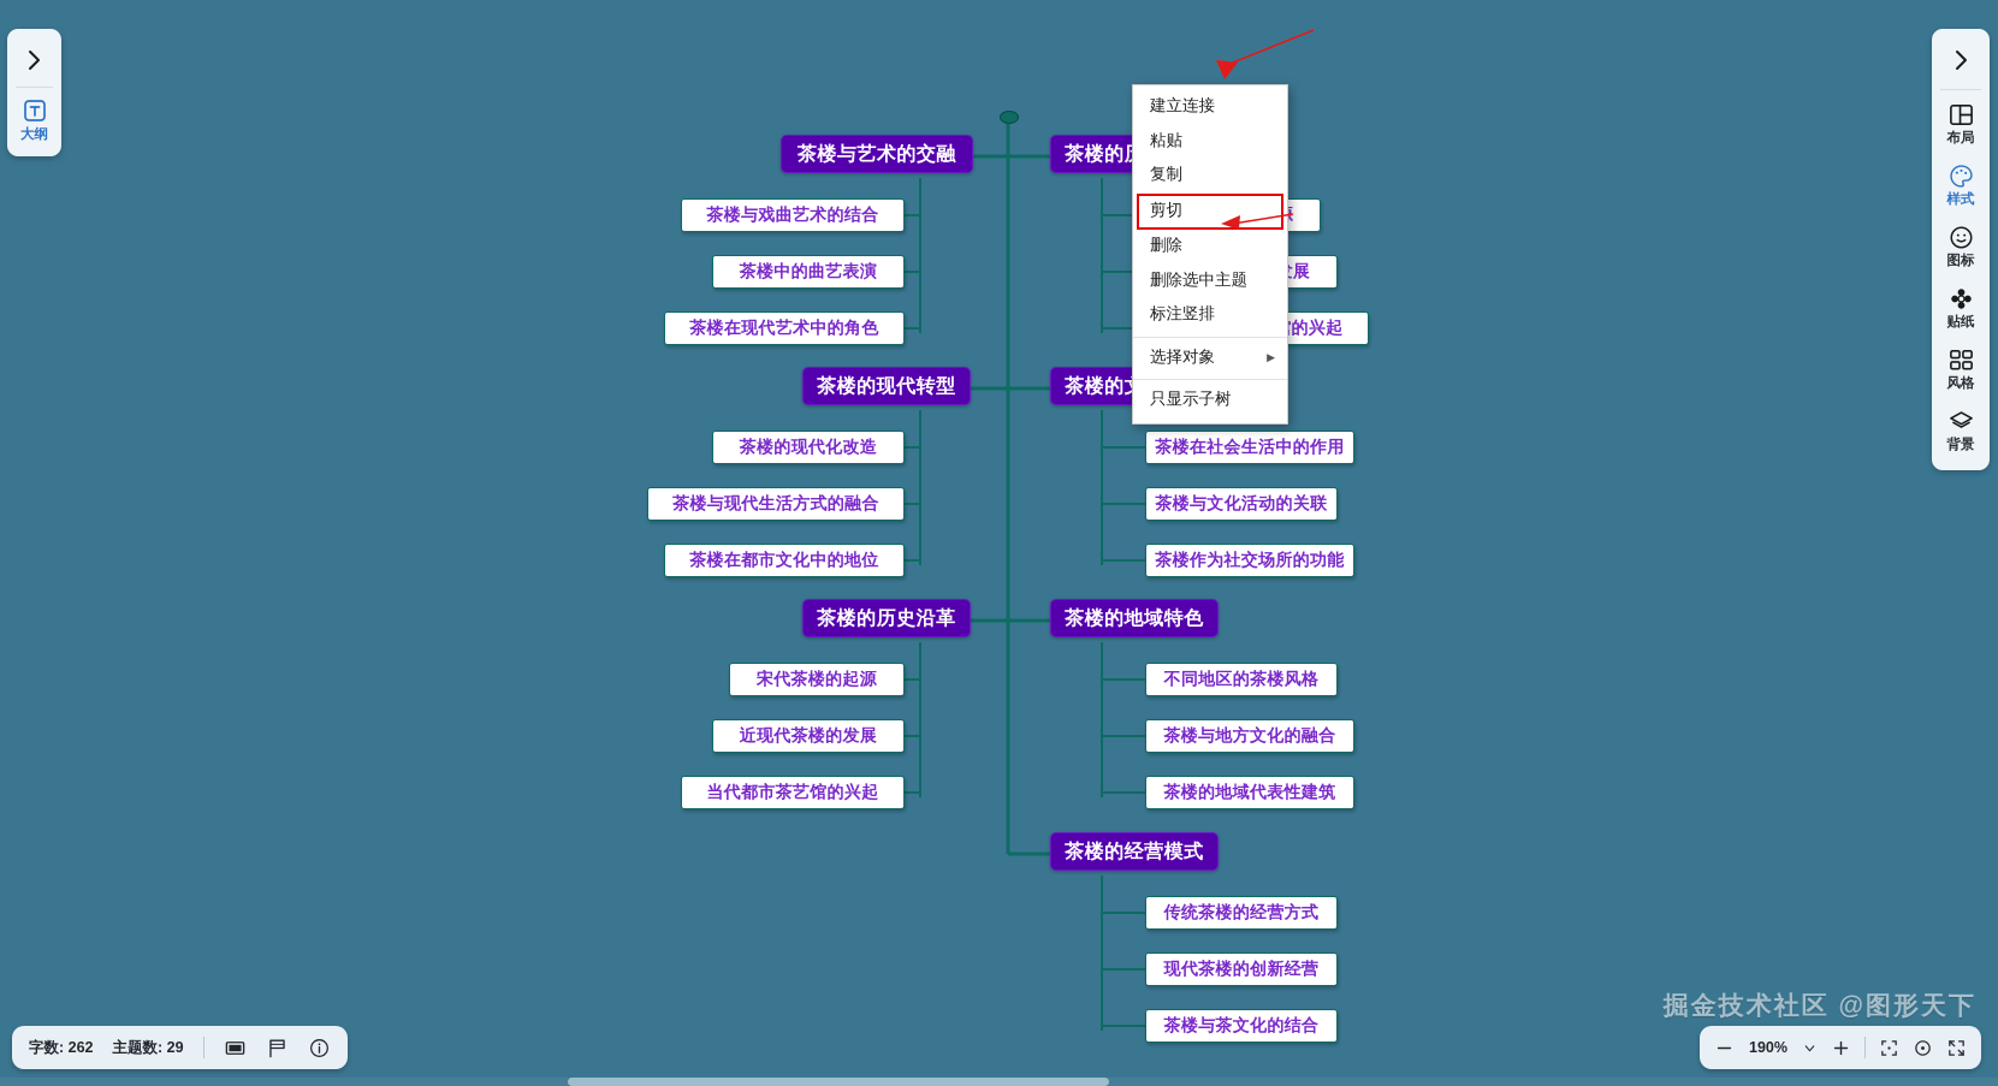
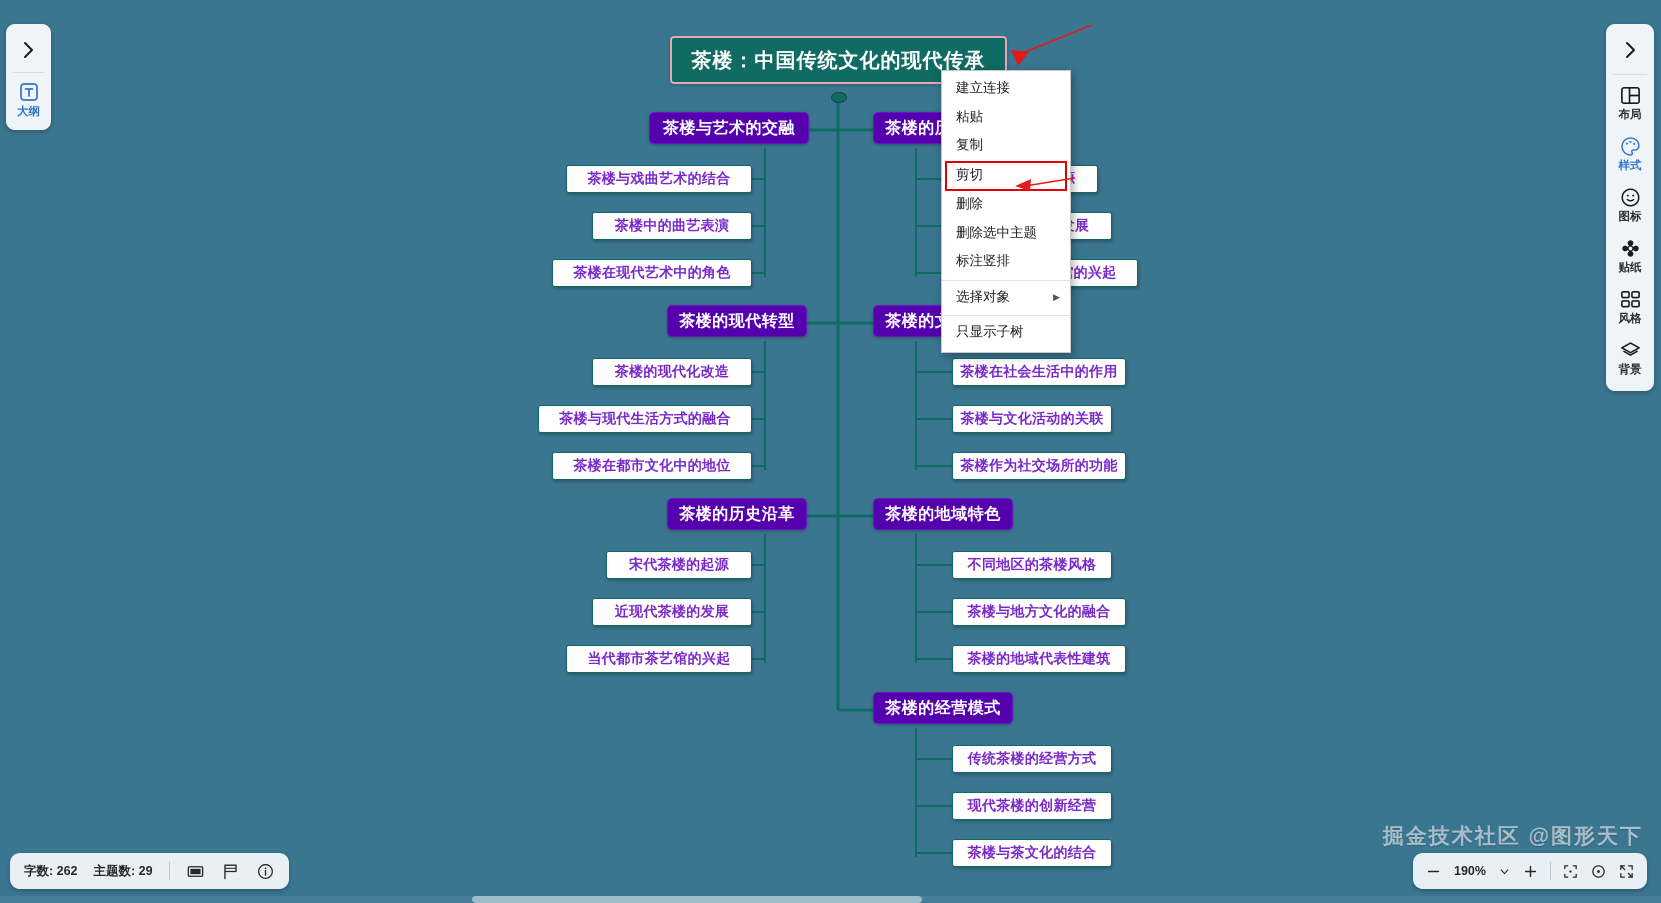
+ 茶楼：中国传统文化的现代传承
  茶楼与艺术的交融
  茶楼与戏曲艺术的结合
  茶楼中的曲艺表演
  茶楼在现代艺术中的角色
  茶楼的现代转型
  茶楼的现代化改造
  茶楼与现代生活方式的融合
  茶楼在都市文化中的地位
  茶楼的历史沿革
  宋代茶楼的起源
  近现代茶楼的发展
  当代都市茶艺馆的兴起
  茶楼在社会生活中的作用
  茶楼与文化活动的关联
  茶楼作为社交场所的功能
  茶楼的地域特色
  不同地区的茶楼风格
  茶楼与地方文化的融合
  茶楼的地域代表性建筑
  茶楼的经营模式
  传统茶楼的经营方式
  现代茶楼的创新经营
  茶楼与茶文化的结合
  大纲
  布局
  样式
  图标
  贴纸
  风格
  背景
  建立连接
  粘贴
  复制
  剪切
  删除
  删除选中主题
  标注竖排
  选择对象
  ▶
  只显示子树
  掘金技术社区 @图形天下
  字数: 262
  主题数: 29
  190%
